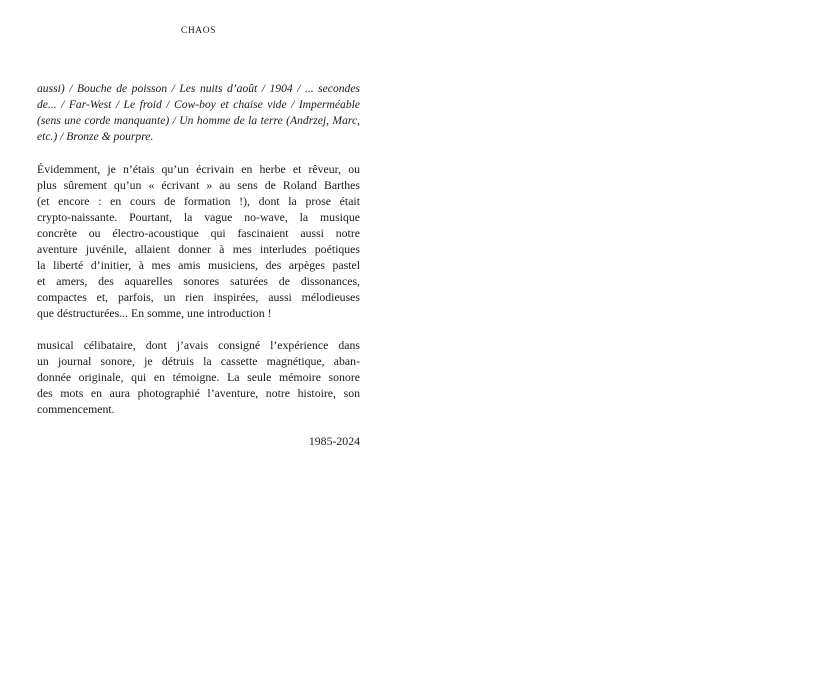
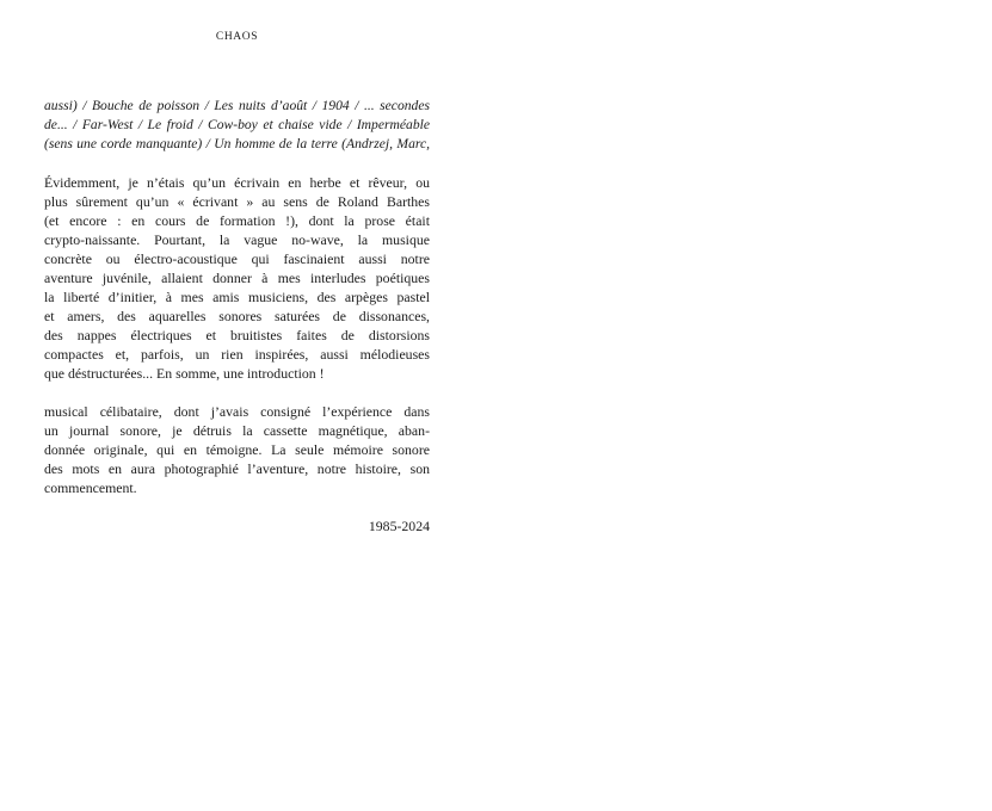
  CHAOS
  aussi) / Bouche de poisson / Les nuits d’août / 1904 / ... secondes
  de... / Far-West / Le froid / Cow-boy et chaise vide / Imperméable
  (sens une corde manquante) / Un homme de la terre (Andrzej, Marc,
- etc.) / Bronze & pourpre.
  Évidemment, je n’étais qu’un écrivain en herbe et rêveur, ou
  plus sûrement qu’un « écrivant » au sens de Roland Barthes
  (et encore : en cours de formation !), dont la prose était
  crypto-naissante. Pourtant, la vague no-wave, la musique
  concrète ou électro-acoustique qui fascinaient aussi notre
  aventure juvénile, allaient donner à mes interludes poétiques
  la liberté d’initier, à mes amis musiciens, des arpèges pastel
  et amers, des aquarelles sonores saturées de dissonances,
+ des nappes électriques et bruitistes faites de distorsions
  compactes et, parfois, un rien inspirées, aussi mélodieuses
  que déstructurées... En somme, une introduction !
  musical célibataire, dont j’avais consigné l’expérience dans
  un journal sonore, je détruis la cassette magnétique, aban-
  donnée originale, qui en témoigne. La seule mémoire sonore
  des mots en aura photographié l’aventure, notre histoire, son
  commencement.
  1985-2024
